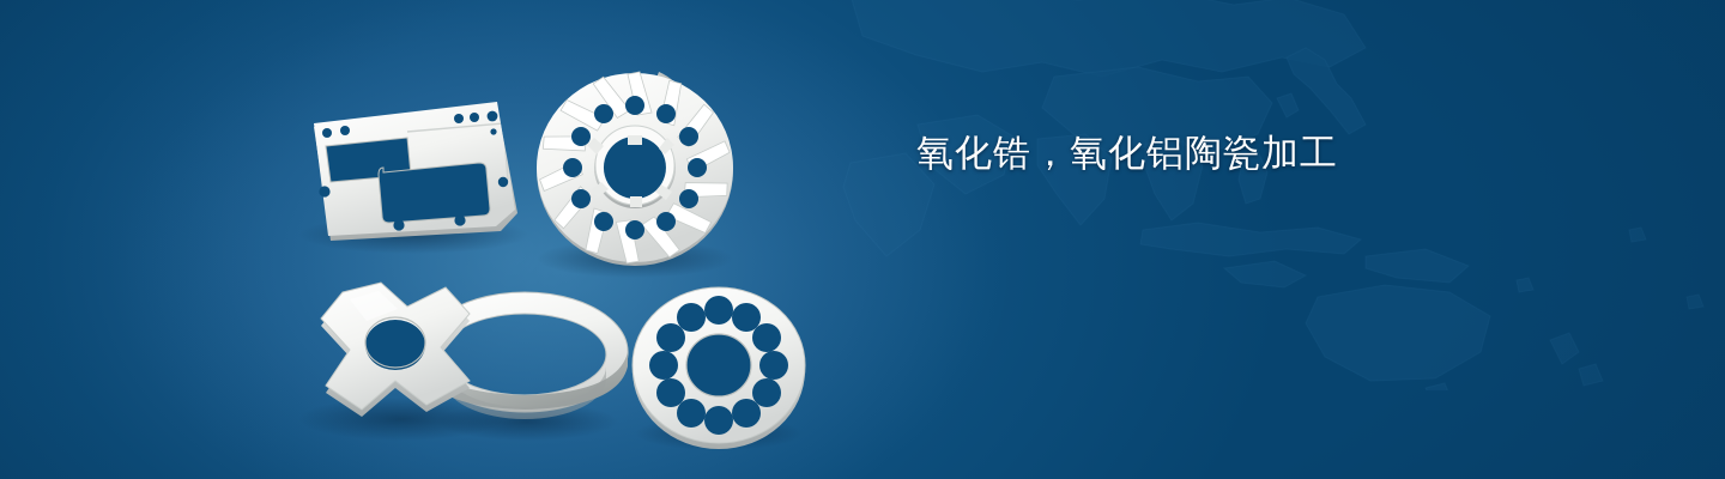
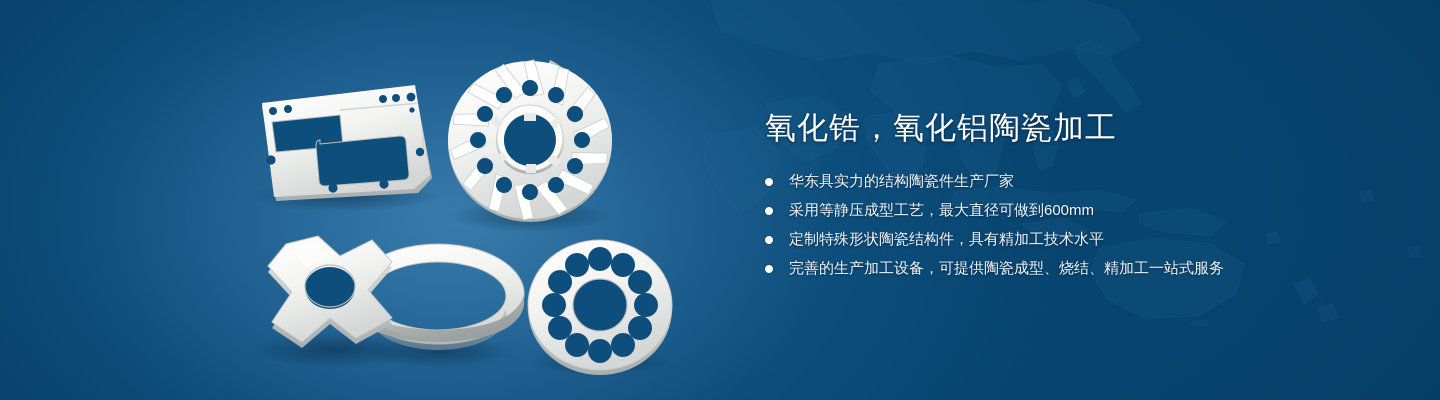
  氧化锆，氧化铝陶瓷加工
+ 华东具实力的结构陶瓷件生产厂家
+ 采用等静压成型工艺，最大直径可做到600mm
+ 定制特殊形状陶瓷结构件，具有精加工技术水平
+ 完善的生产加工设备，可提供陶瓷成型、烧结、精加工一站式服务
